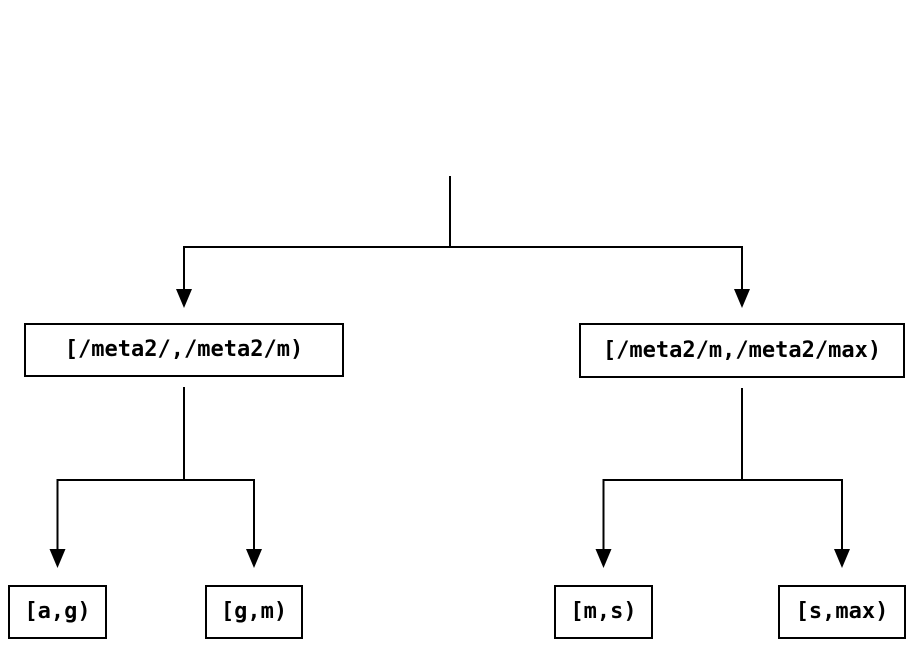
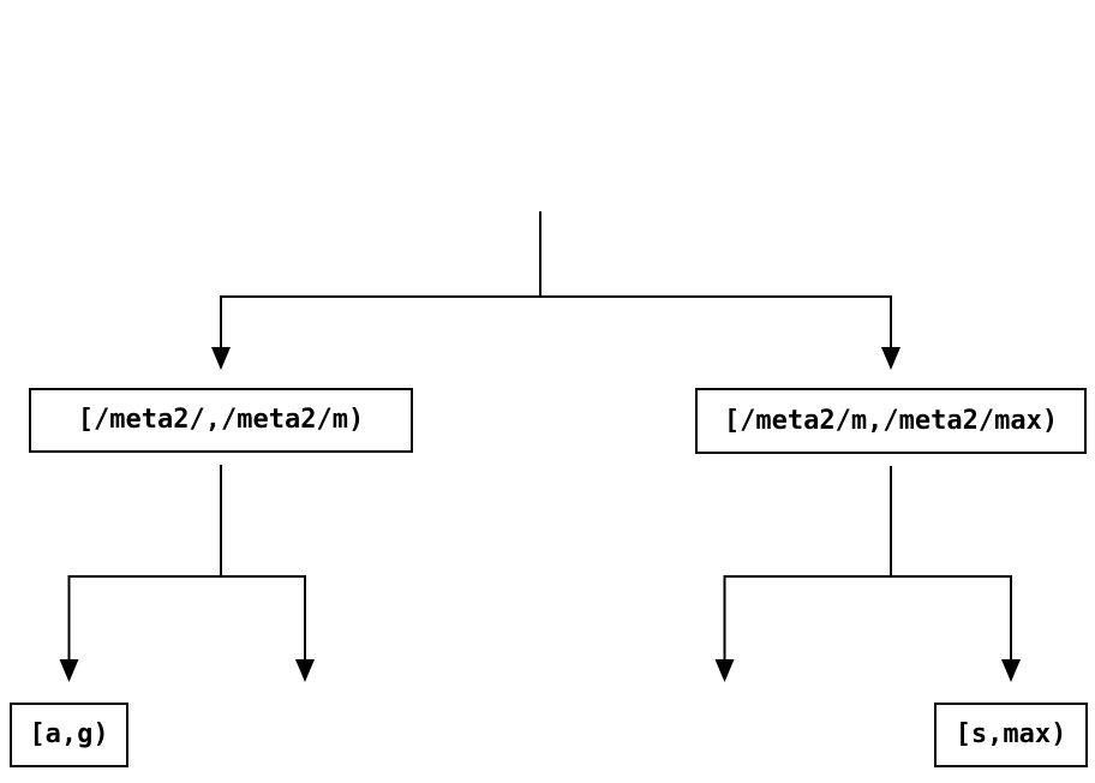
  [/meta2/,/meta2/m)
  [/meta2/m,/meta2/max)
  [a,g)
- [g,m)
- [m,s)
  [s,max)
